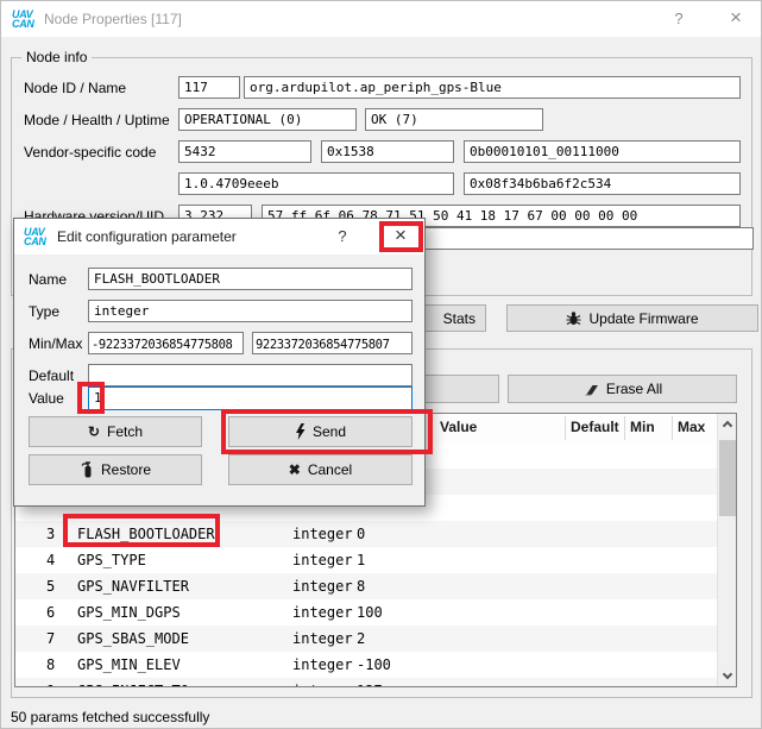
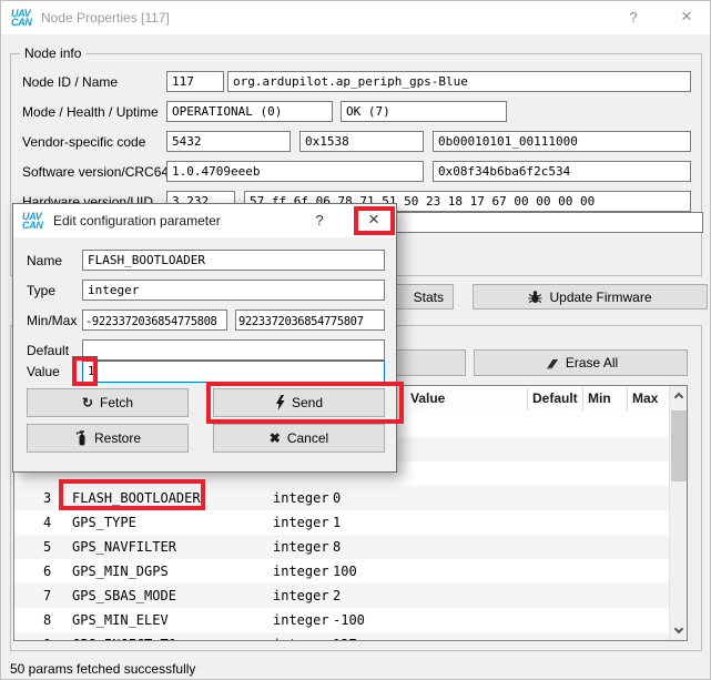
  UAV
  CAN
  Node Properties [117]
  ?
  ×
  Node info
  Node ID / Name
  117
  org.ardupilot.ap_periph_gps-Blue
  Mode / Health / Uptime
  OPERATIONAL (0)
  OK (7)
  Vendor-specific code
  5432
  0x1538
  0b00010101_00111000
+ Software version/CRC64
  1.0.4709eeeb
  0x08f34b6ba6f2c534
  Hardware version/UID
  3.232
- 57 ff 6f 06 78 71 51 50 41 18 17 67 00 00 00 00
+ 57 ff 6f 06 78 71 51 50 23 18 17 67 00 00 00 00
  Stats
  Update Firmware
  Erase All
  Value
  Default
  Min
  Max
  3
  FLASH_BOOTLOADER
  integer
  0
  4
  GPS_TYPE
  integer
  1
  5
  GPS_NAVFILTER
  integer
  8
  6
  GPS_MIN_DGPS
  integer
  100
  7
  GPS_SBAS_MODE
  integer
  2
  8
  GPS_MIN_ELEV
  integer
  -100
  50 params fetched successfully
  UAV
  CAN
  Edit configuration parameter
  ?
  ×
  Name
  FLASH_BOOTLOADER
  Type
  integer
  Min/Max
  -9223372036854775808
  9223372036854775807
  Default
  Value
  1
  ↻
  Fetch
  Send
  Restore
  ✖
  Cancel
